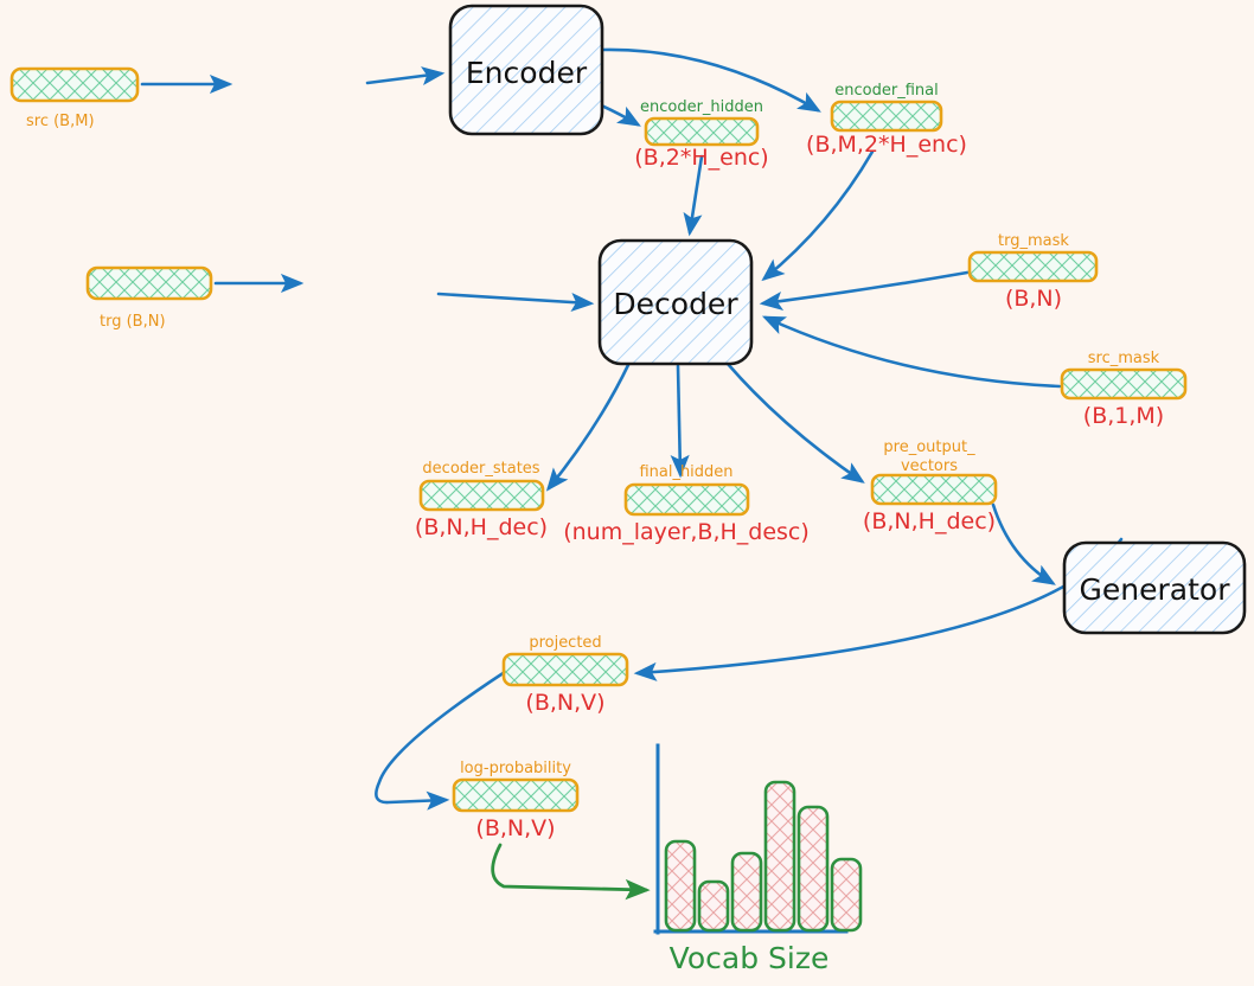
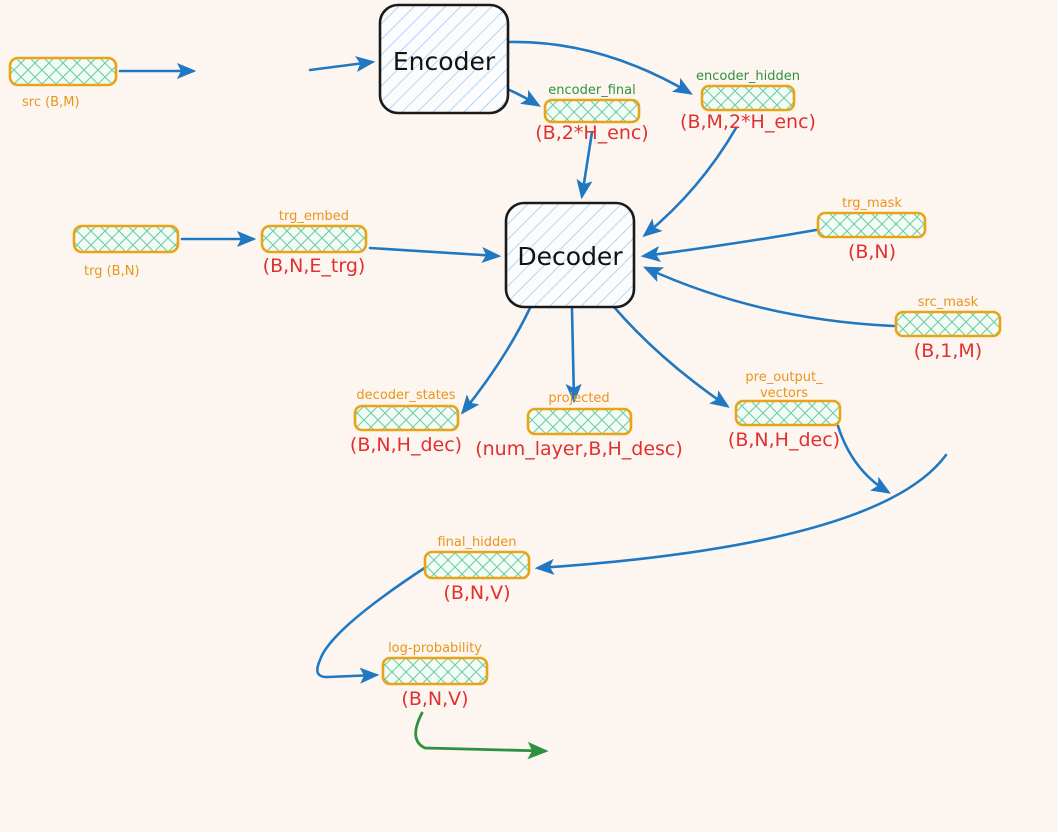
  Encoder
  Decoder
- Generator
  src (B,M)
- encoder_hidden
+ encoder_final
  (B,2*H_enc)
- encoder_final
+ encoder_hidden
  (B,M,2*H_enc)
  trg (B,N)
+ trg_embed
+ (B,N,E_trg)
  trg_mask
  (B,N)
  src_mask
  (B,1,M)
  decoder_states
  (B,N,H_dec)
- final_hidden
+ projected
  (num_layer,B,H_desc)
  pre_output_
  vectors
  (B,N,H_dec)
- projected
+ final_hidden
  (B,N,V)
  log-probability
  (B,N,V)
- Vocab Size
